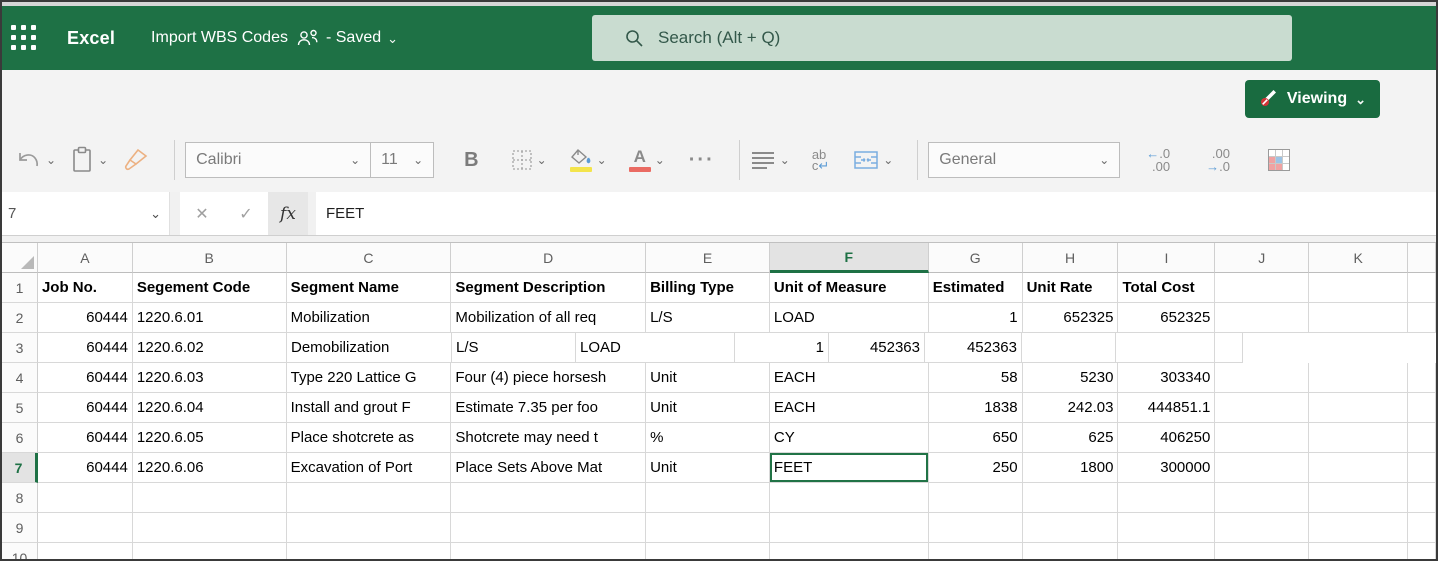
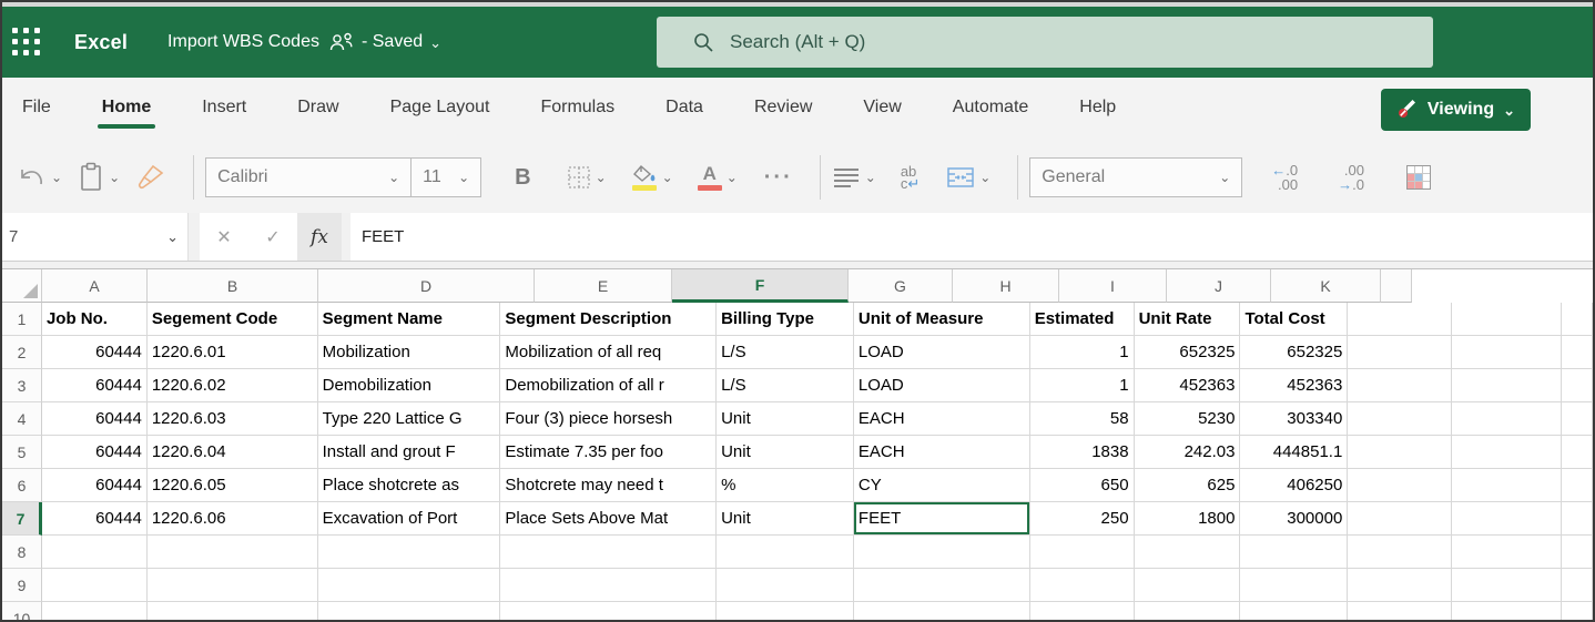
  Excel
  Import WBS Codes
  - Saved
  ⌄
  Search (Alt + Q)
+ File
+ Home
+ Insert
+ Draw
+ Page Layout
+ Formulas
+ Data
+ Review
+ View
+ Automate
+ Help
  Viewing
  ⌄
  ⌄
  ⌄
  Calibri
  ⌄
  11
  ⌄
  B
  ⌄
  ⌄
  A
  ⌄
  ···
  ⌄
  ab
  c↵
  ⌄
  General
  ⌄
  ←.0
  .00
  .00
  →.0
  7
  ⌄
  ✕
  ✓
  fx
  FEET
  A
  B
- C
  D
  E
  F
  G
  H
  I
  J
  K
  1
  Job No.
  Segement Code
  Segment Name
  Segment Description
  Billing Type
  Unit of Measure
  Estimated
  Unit Rate
  Total Cost
  2
  60444
  1220.6.01
  Mobilization
  Mobilization of all req
  L/S
  LOAD
  1
  652325
  652325
  3
  60444
  1220.6.02
  Demobilization
+ Demobilization of all r
  L/S
  LOAD
  1
  452363
  452363
  4
  60444
  1220.6.03
  Type 220 Lattice G
- Four (4) piece horsesh
+ Four (3) piece horsesh
  Unit
  EACH
  58
  5230
  303340
  5
  60444
  1220.6.04
  Install and grout F
  Estimate 7.35 per foo
  Unit
  EACH
  1838
  242.03
  444851.1
  6
  60444
  1220.6.05
  Place shotcrete as
  Shotcrete may need t
  %
  CY
  650
  625
  406250
  7
  60444
  1220.6.06
  Excavation of Port
  Place Sets Above Mat
  Unit
  FEET
  250
  1800
  300000
  8
  9
  10
